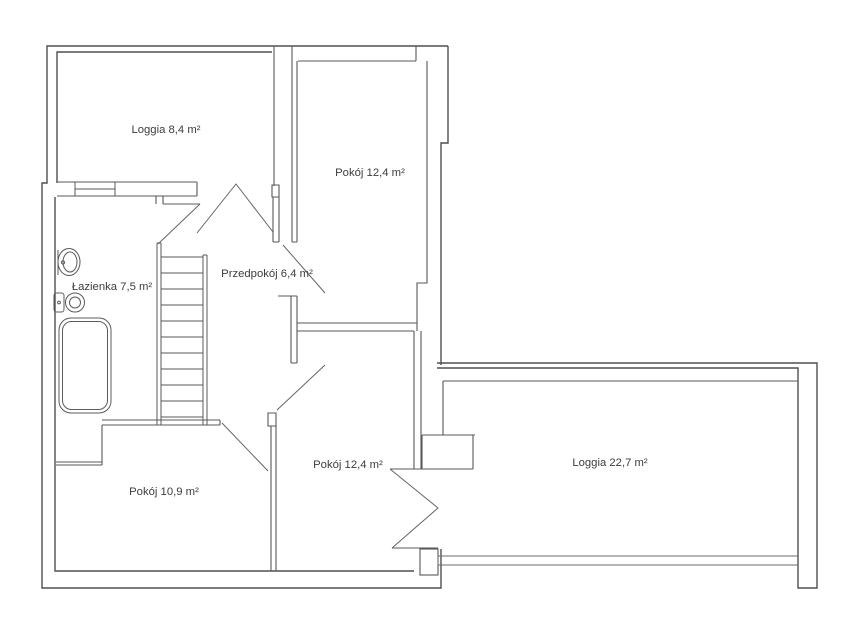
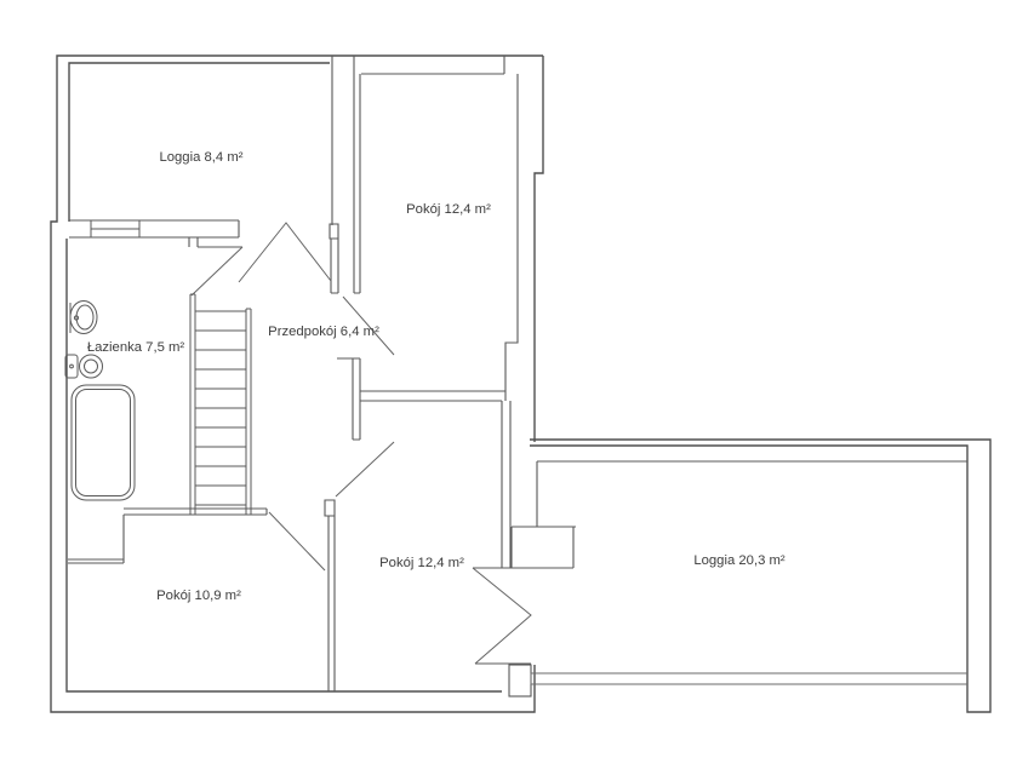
  Loggia 8,4 m²
  Pokój 12,4 m²
  Przedpokój 6,4 m²
  Łazienka 7,5 m²
  Pokój 10,9 m²
  Pokój 12,4 m²
- Loggia 22,7 m²
+ Loggia 20,3 m²
